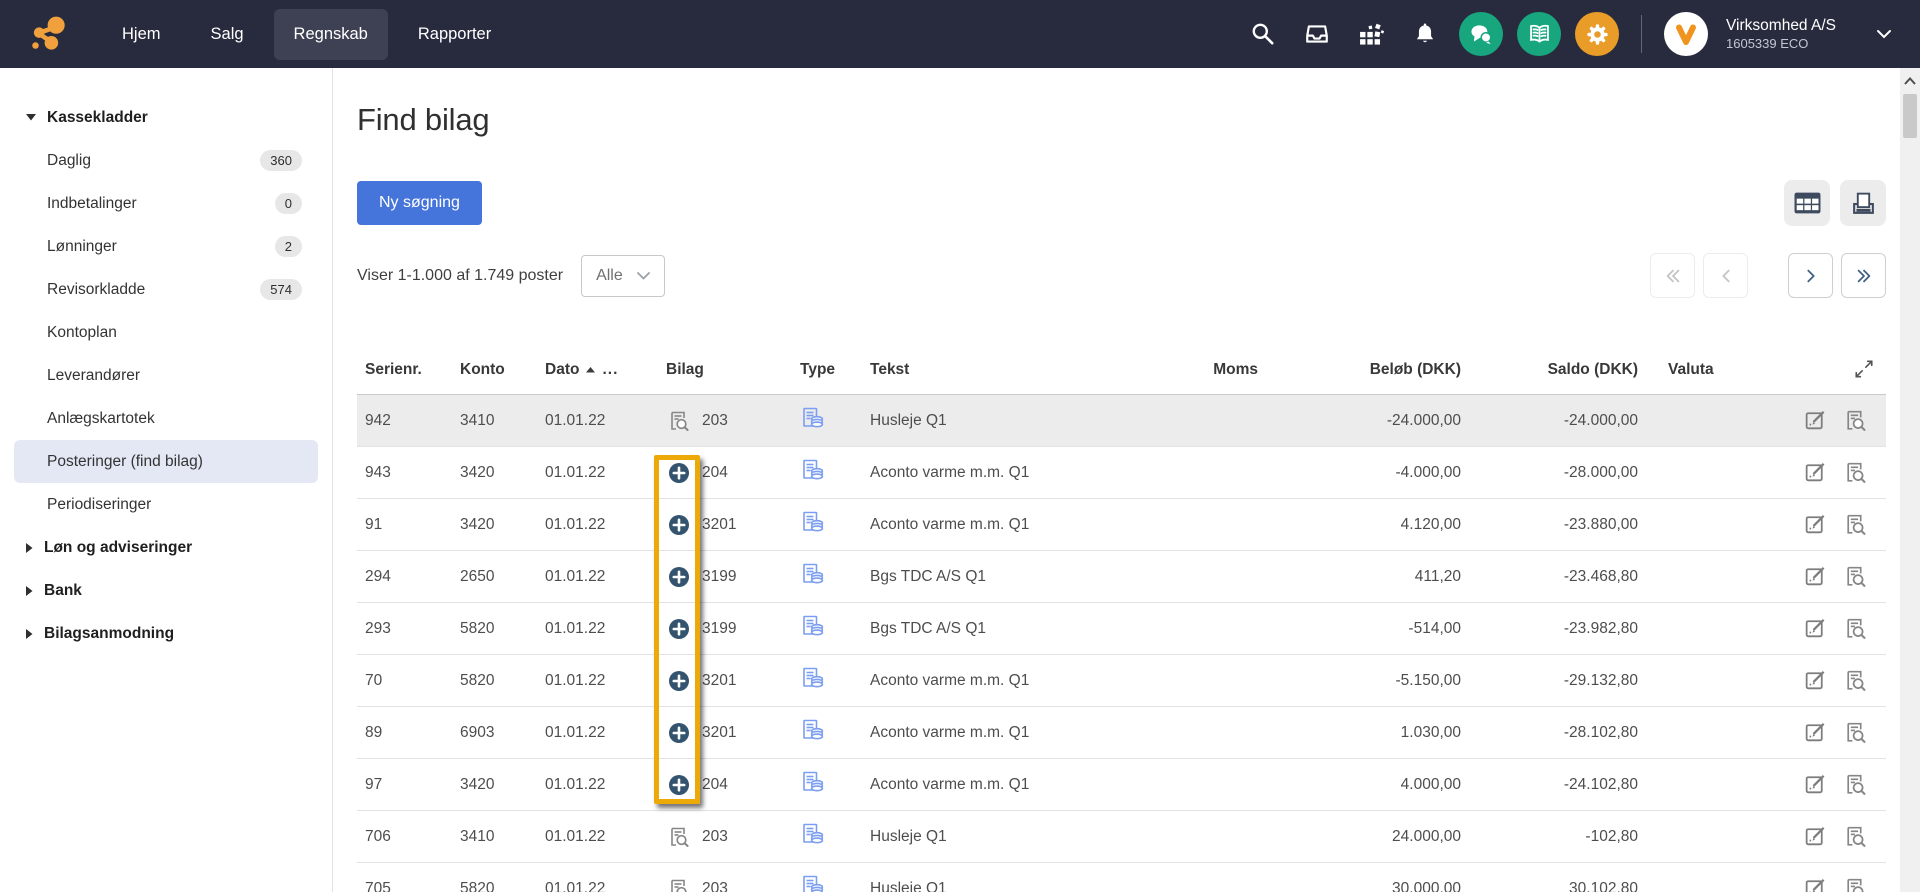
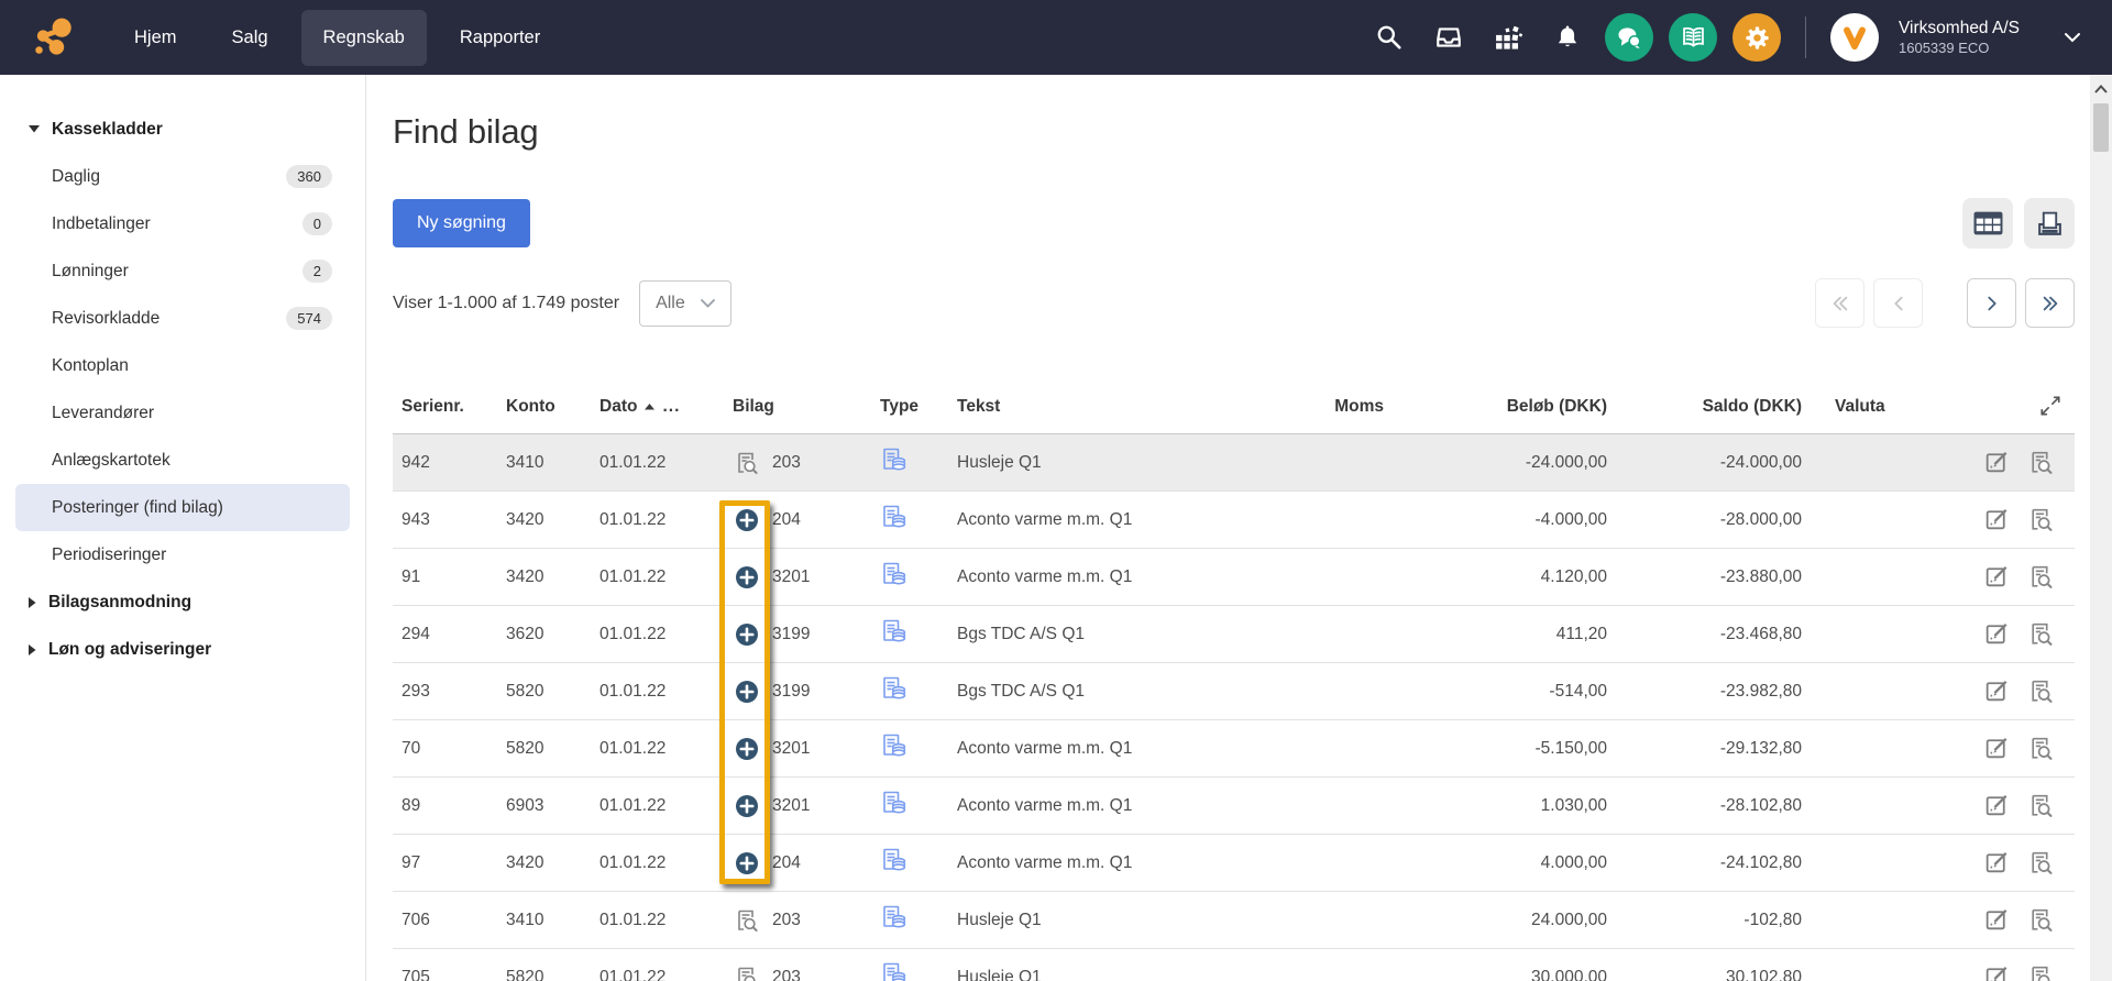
  Hjem
  Salg
  Regnskab
  Rapporter
  Virksomhed A/S
  1605339 ECO
  Kassekladder
  Daglig
  360
  Indbetalinger
  0
  Lønninger
  2
  Revisorkladde
  574
  Kontoplan
  Leverandører
  Anlægskartotek
  Posteringer (find bilag)
  Periodiseringer
- Løn og adviseringer
+ Bilagsanmodning
- Bank
- Bilagsanmodning
+ Løn og adviseringer
  Find bilag
  Ny søgning
  Viser 1-1.000 af 1.749 poster
  Alle
  Serienr.
  Konto
  Dato
  ...
  Bilag
  Type
  Tekst
  Moms
  Beløb (DKK)
  Saldo (DKK)
  Valuta
  942
  3410
  01.01.22
  203
  Husleje Q1
  -24.000,00
  -24.000,00
  943
  3420
  01.01.22
  204
  Aconto varme m.m. Q1
  -4.000,00
  -28.000,00
  91
  3420
  01.01.22
  3201
  Aconto varme m.m. Q1
  4.120,00
  -23.880,00
  294
- 2650
+ 3620
  01.01.22
  3199
  Bgs TDC A/S Q1
  411,20
  -23.468,80
  293
  5820
  01.01.22
  3199
  Bgs TDC A/S Q1
  -514,00
  -23.982,80
  70
  5820
  01.01.22
  3201
  Aconto varme m.m. Q1
  -5.150,00
  -29.132,80
  89
  6903
  01.01.22
  3201
  Aconto varme m.m. Q1
  1.030,00
  -28.102,80
  97
  3420
  01.01.22
  204
  Aconto varme m.m. Q1
  4.000,00
  -24.102,80
  706
  3410
  01.01.22
  203
  Husleje Q1
  24.000,00
  -102,80
  705
  5820
  01.01.22
  203
  Husleje Q1
  30.000,00
  30.102,80
